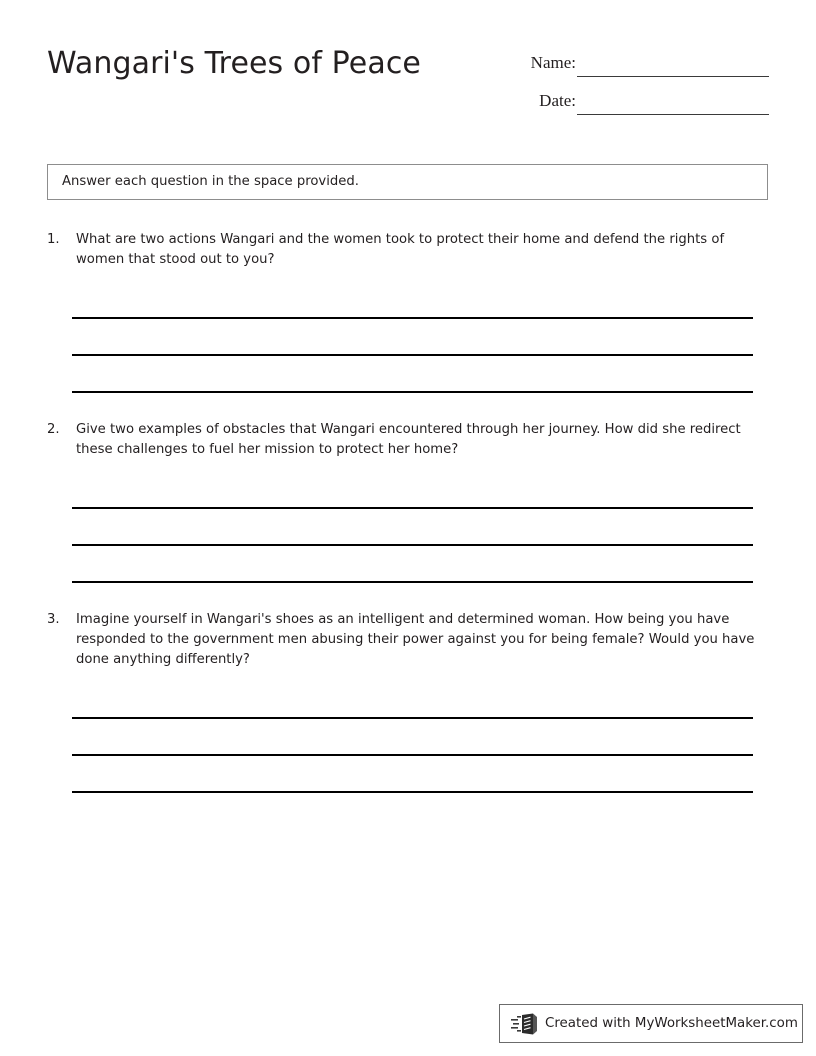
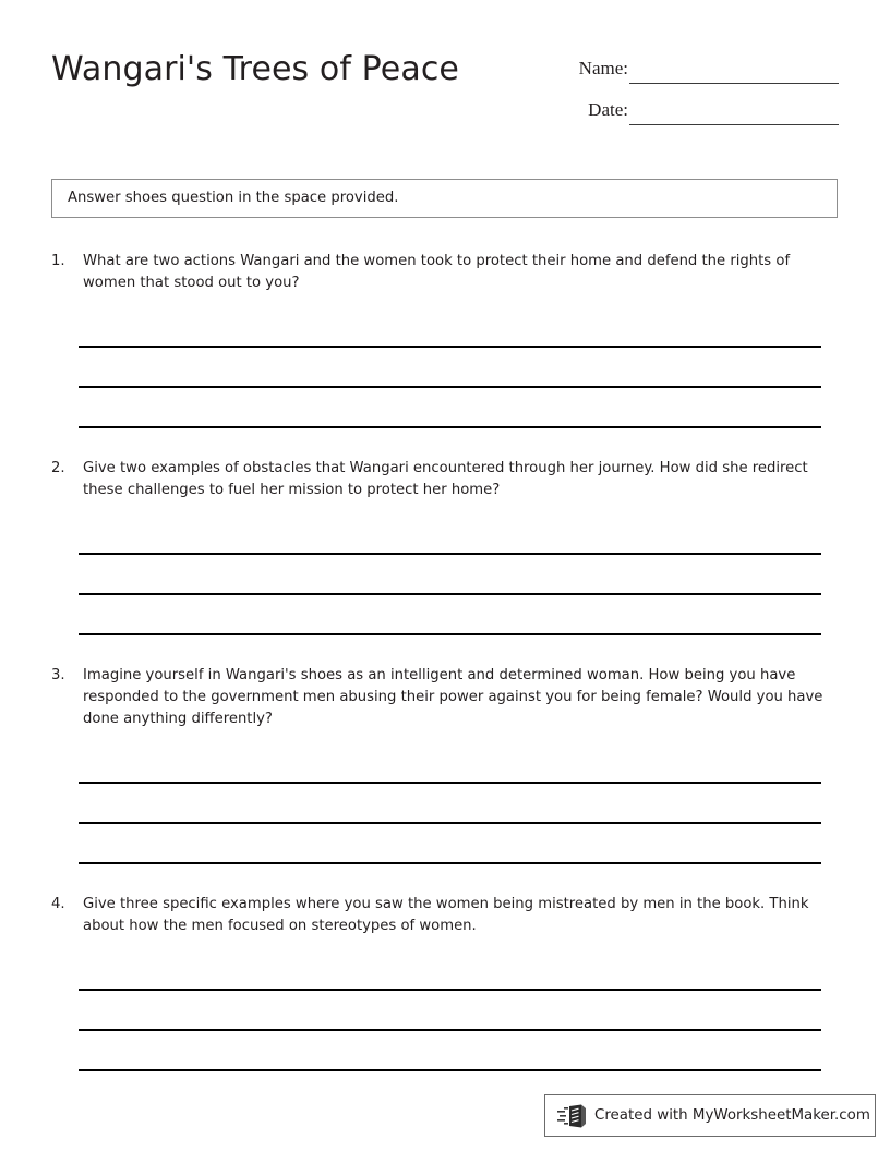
  Wangari's Trees of Peace
  Name:
  Date:
- Answer each question in the space provided.
+ Answer shoes question in the space provided.
  1.
  What are two actions Wangari and the women took to protect their home and defend the rights of women that stood out to you?
  2.
  Give two examples of obstacles that Wangari encountered through her journey. How did she redirect these challenges to fuel her mission to protect her home?
  3.
  Imagine yourself in Wangari's shoes as an intelligent and determined woman. How being you have responded to the government men abusing their power against you for being female? Would you have done anything differently?
+ 4.
+ Give three specific examples where you saw the women being mistreated by men in the book. Think about how the men focused on stereotypes of women.
  Created with MyWorksheetMaker.com
